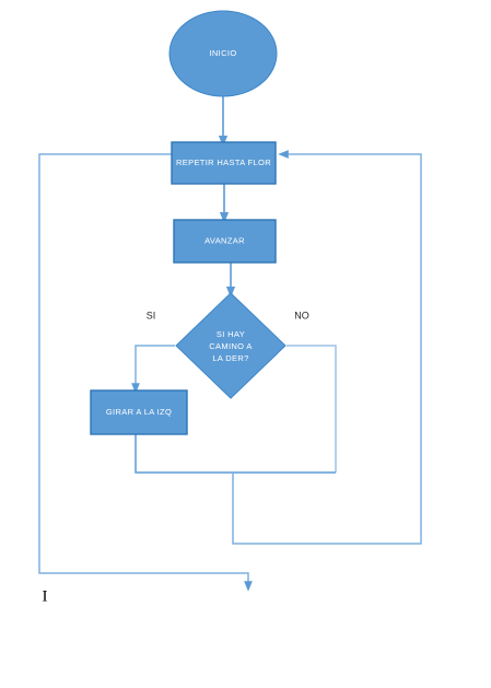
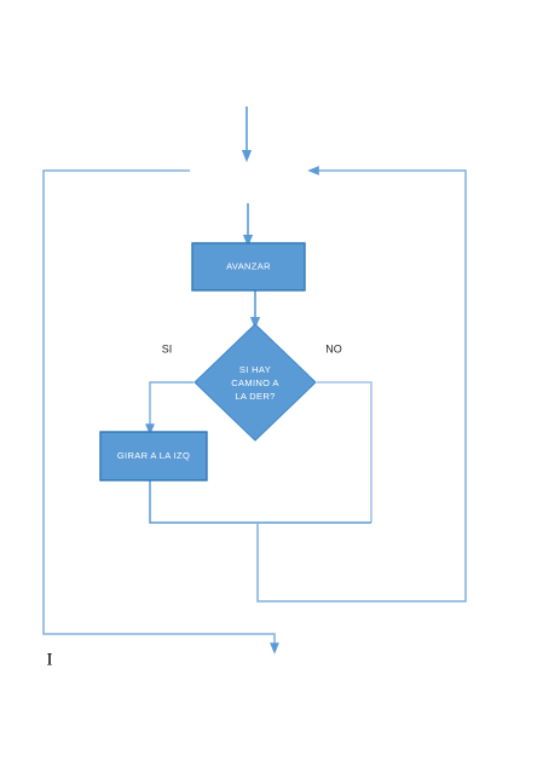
- INICIO
- REPETIR HASTA FLOR
  AVANZAR
  SI HAY
  CAMINO A
  LA DER?
  GIRAR A LA IZQ
  SI
  NO
  I
